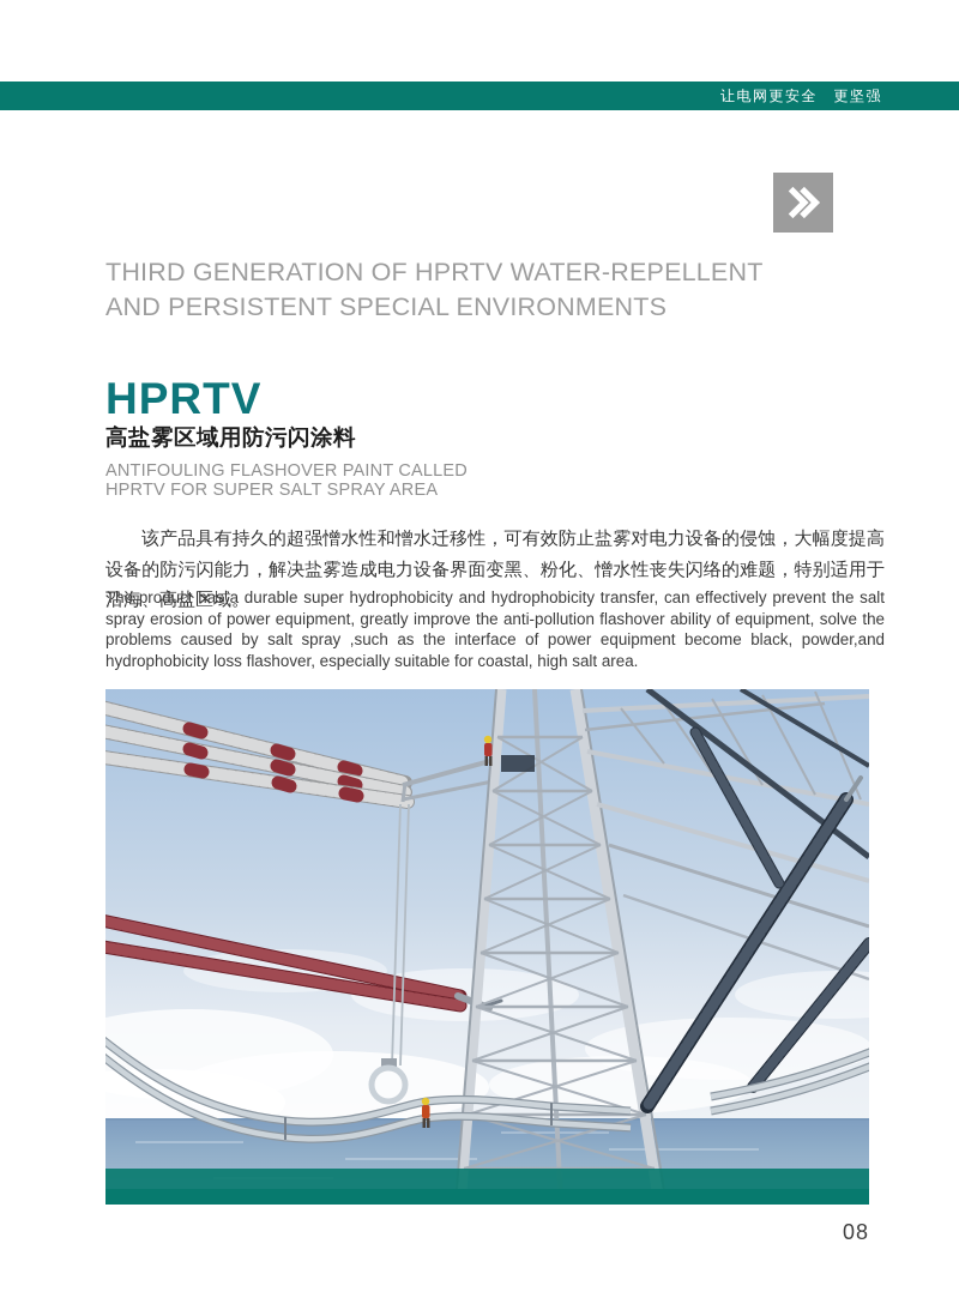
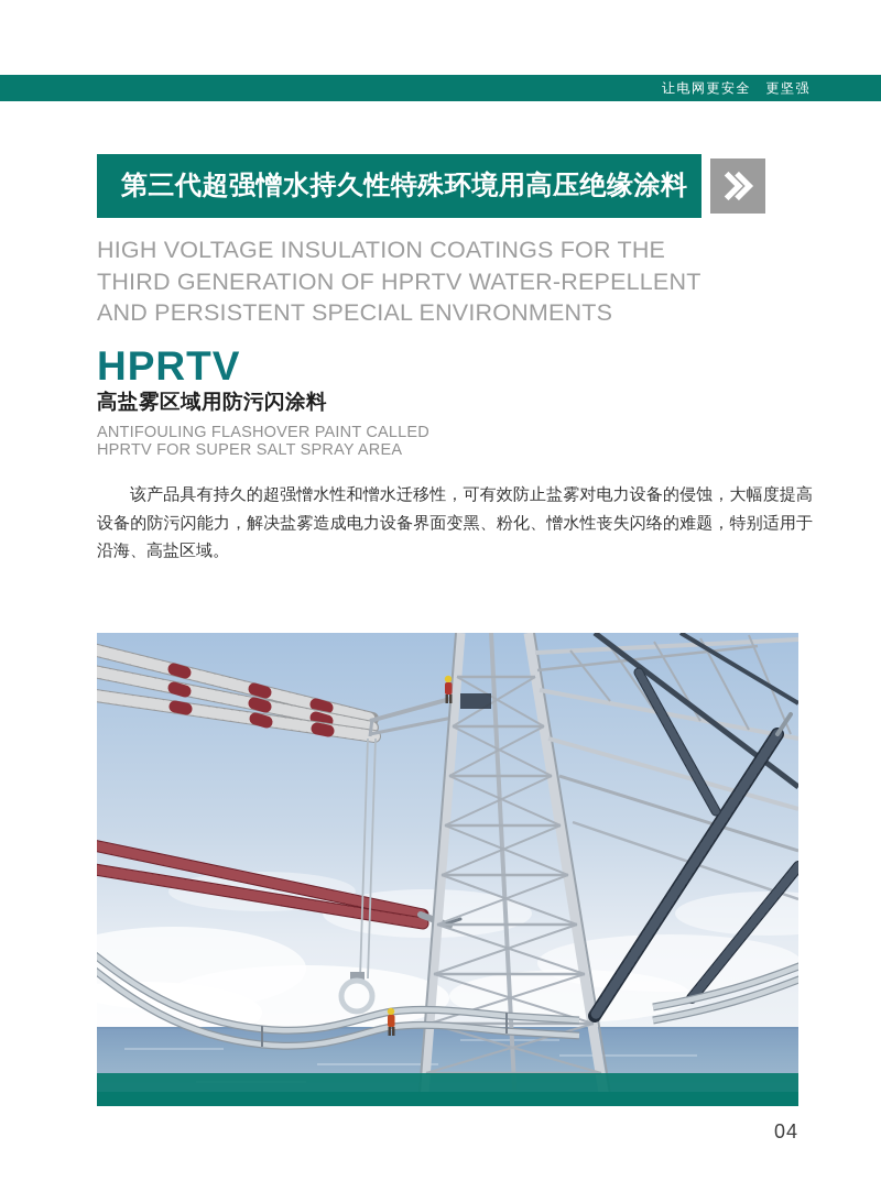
  让电网更安全 更坚强
+ 第三代超强憎水持久性特殊环境用高压绝缘涂料
+ HIGH VOLTAGE INSULATION COATINGS FOR THE
  THIRD GENERATION OF HPRTV WATER-REPELLENT
  AND PERSISTENT SPECIAL ENVIRONMENTS
  HPRTV
  高盐雾区域用防污闪涂料
  ANTIFOULING FLASHOVER PAINT CALLED
  HPRTV FOR SUPER SALT SPRAY AREA
  该产品具有持久的超强憎水性和憎水迁移性，可有效防止盐雾对电力设备的侵蚀，大幅度提高设备的防污闪能力，解决盐雾造成电力设备界面变黑、粉化、憎水性丧失闪络的难题，特别适用于沿海、高盐区域。
- The product has a durable super hydrophobicity and hydrophobicity transfer, can effectively prevent the salt spray erosion of power equipment, greatly improve the anti-pollution flashover ability of equipment, solve the problems caused by salt spray ,such as the interface of power equipment become black, powder,and hydrophobicity loss flashover, especially suitable for coastal, high salt area.
- 08
+ 04
